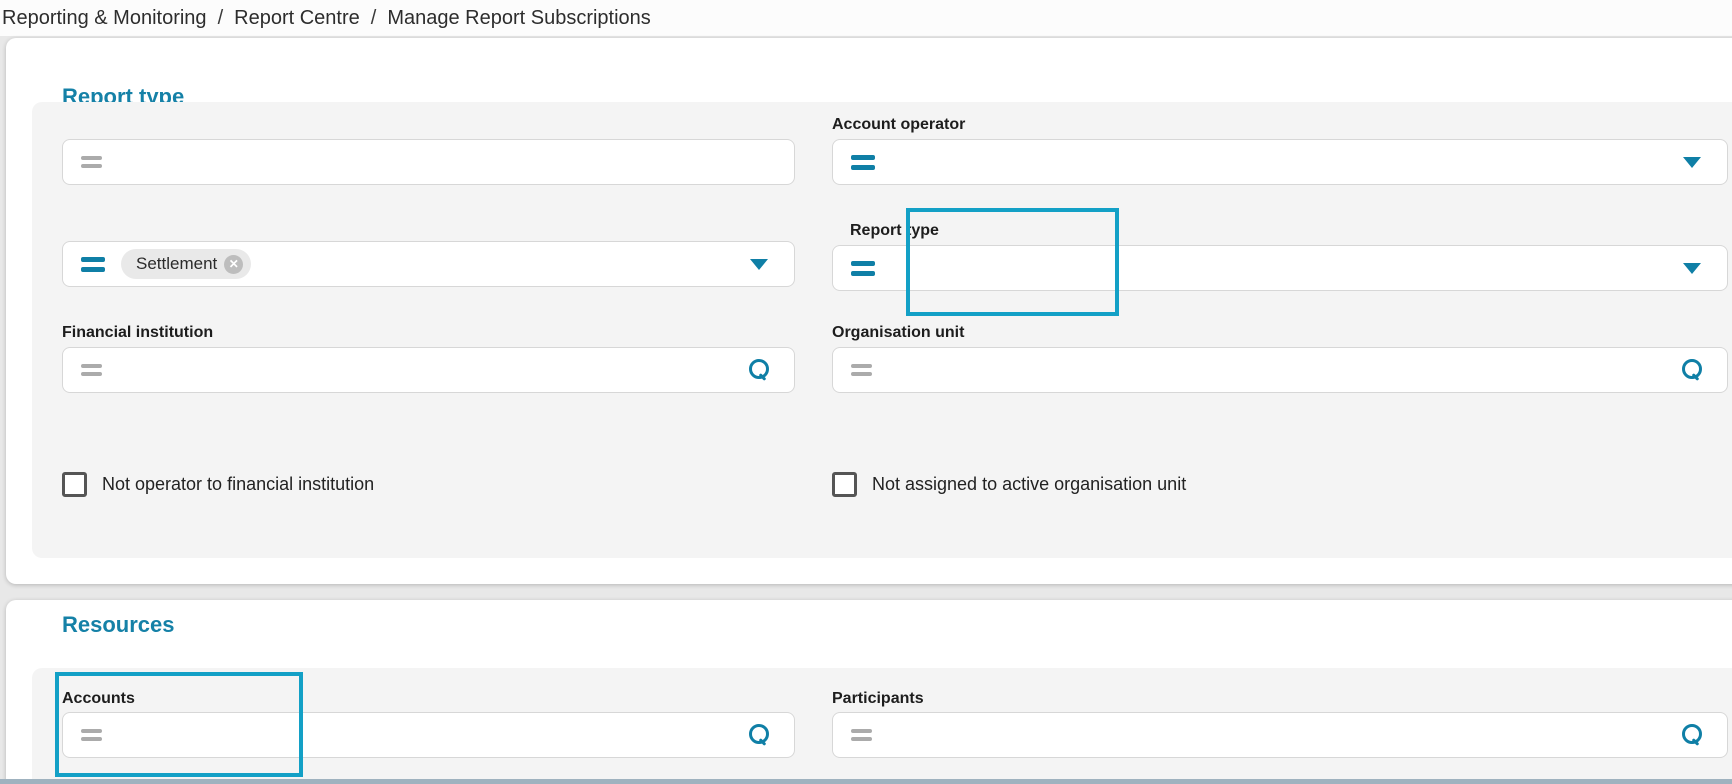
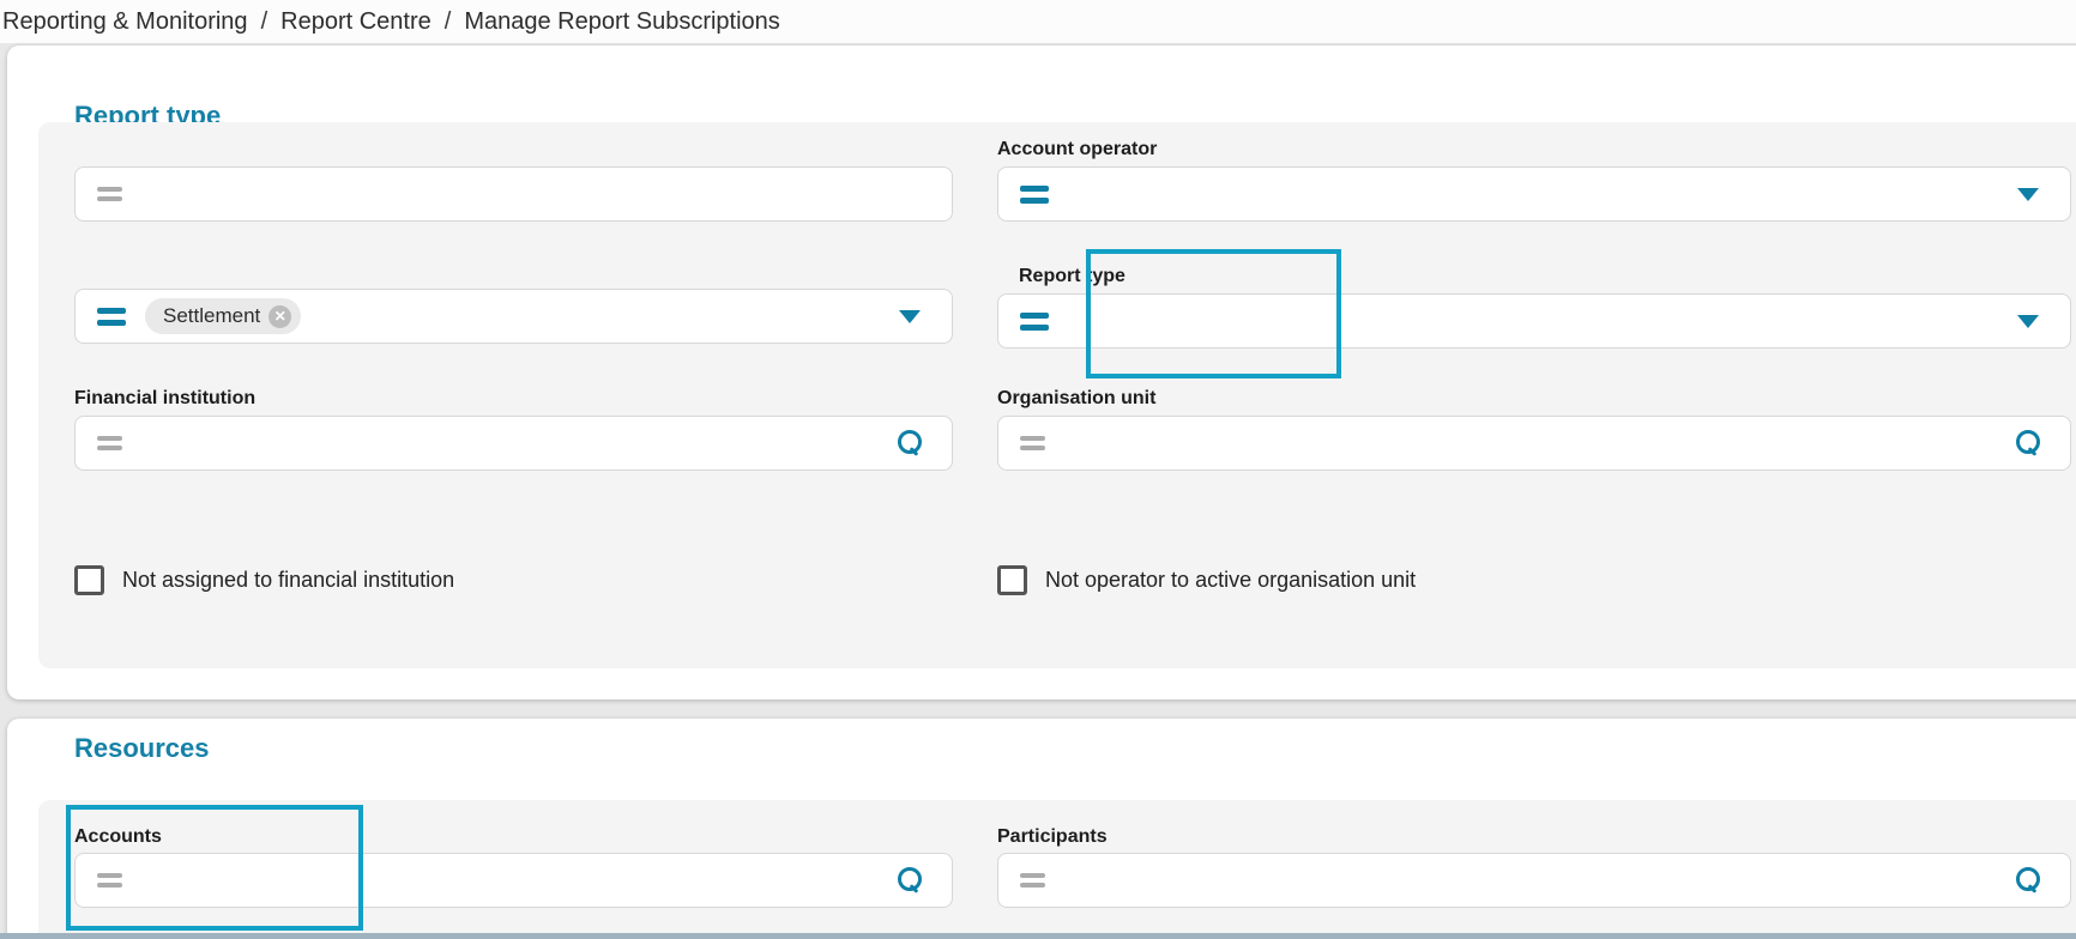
  Reporting & Monitoring
  /
  Report Centre
  /
  Manage Report Subscriptions
  Report type
  Account operator
  Settlement
  ✕
  Report type
  Financial institution
  Organisation unit
- Not operator to financial institution
+ Not assigned to financial institution
- Not assigned to active organisation unit
+ Not operator to active organisation unit
  Resources
  Accounts
  Participants
